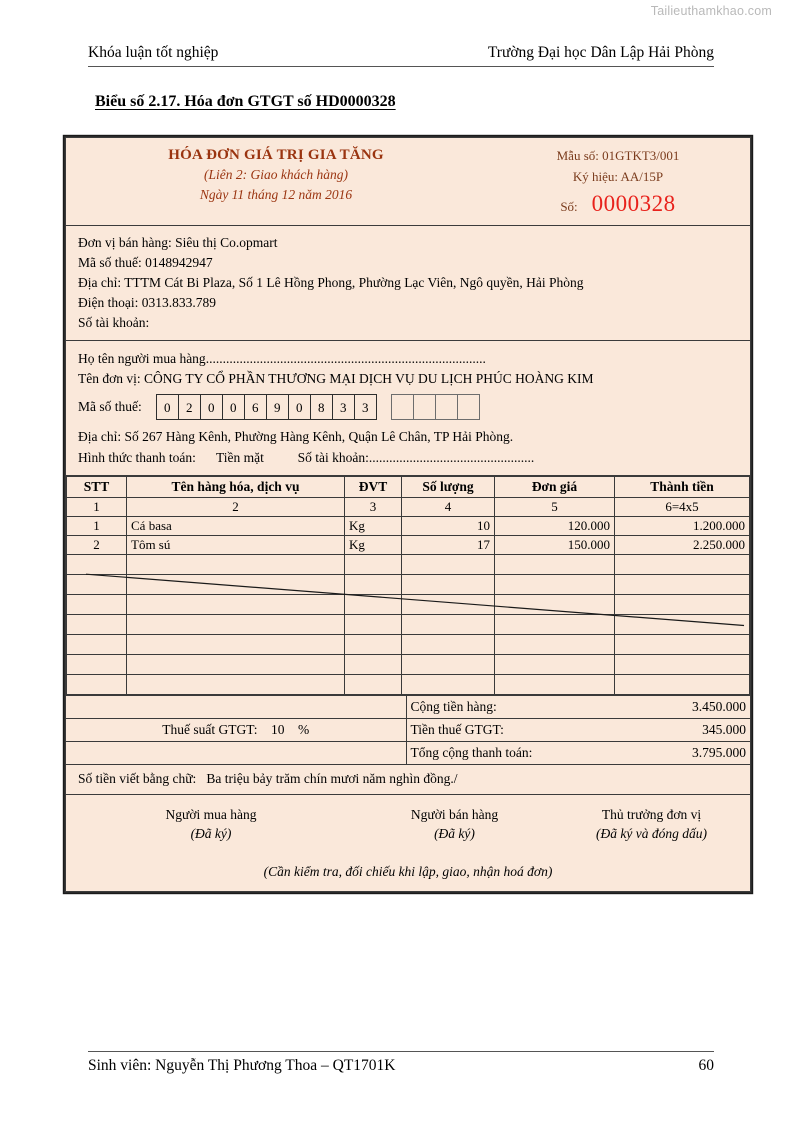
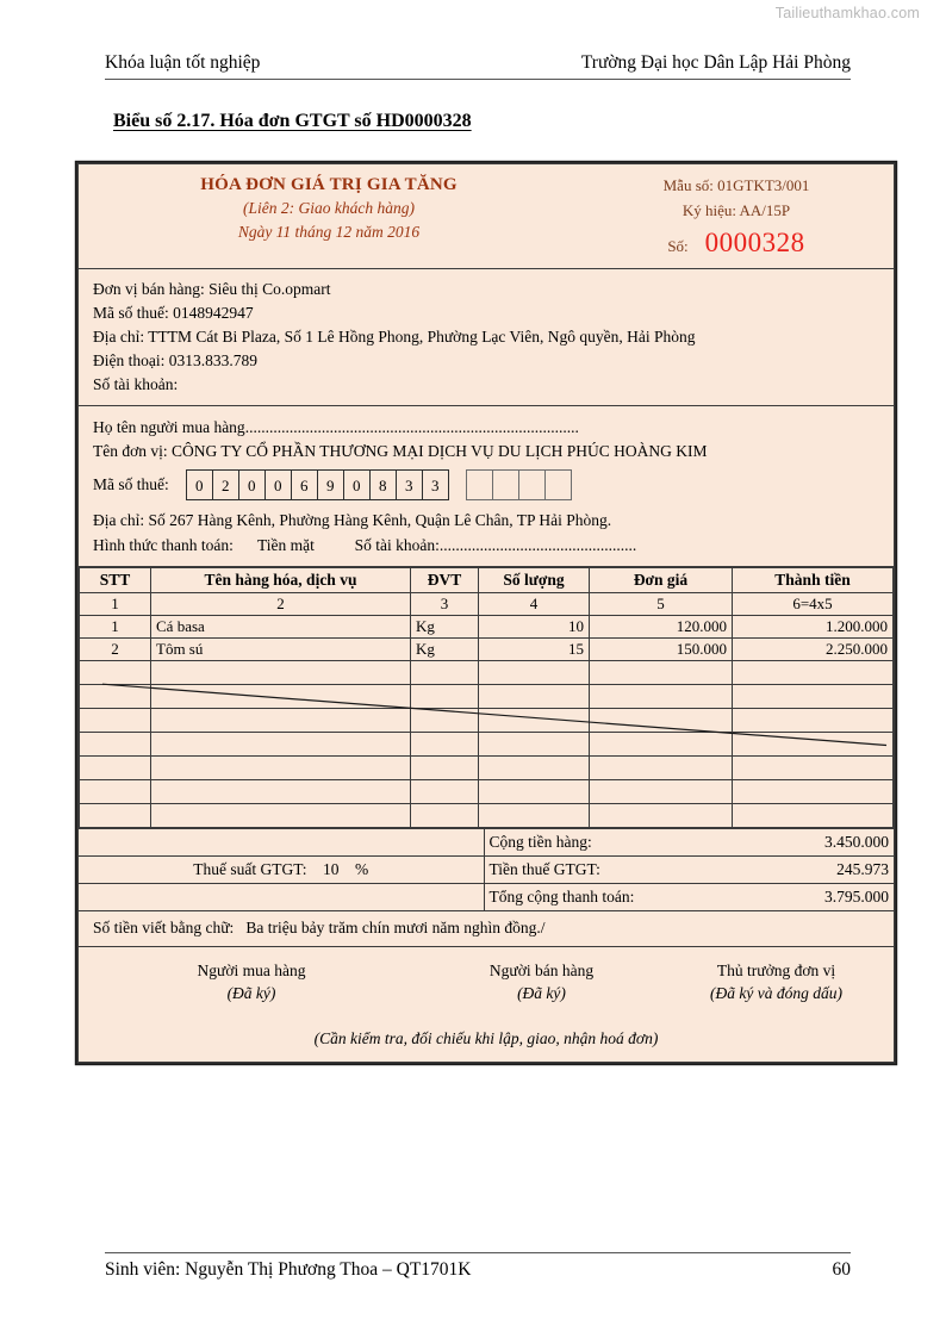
  Tailieuthamkhao.com
  Khóa luận tốt nghiệp
  Trường Đại học Dân Lập Hải Phòng
  Biểu số 2.17. Hóa đơn GTGT số HD0000328
  HÓA ĐƠN GIÁ TRỊ GIA TĂNG
  (Liên 2: Giao khách hàng)
  Ngày 11 tháng 12 năm 2016
  Mẫu số: 01GTKT3/001
  Ký hiệu: AA/15P
  Số:
  0000328
  Đơn vị bán hàng: Siêu thị Co.opmart
  Mã số thuế: 0148942947
  Địa chỉ: TTTM Cát Bi Plaza, Số 1 Lê Hồng Phong, Phường Lạc Viên, Ngô quyền, Hải Phòng
  Điện thoại: 0313.833.789
  Số tài khoản:
  Họ tên người mua hàng...................................................................................
  Tên đơn vị: CÔNG TY CỔ PHẦN THƯƠNG MẠI DỊCH VỤ DU LỊCH PHÚC HOÀNG KIM
  Mã số thuế:
  0
  2
  0
  0
  6
  9
  0
  8
  3
  3
  Địa chỉ: Số 267 Hàng Kênh, Phường Hàng Kênh, Quận Lê Chân, TP Hải Phòng.
  Hình thức thanh toán: Tiền mặt Số tài khoản:.................................................
  STT	Tên hàng hóa, dịch vụ	ĐVT	Số lượng	Đơn giá	Thành tiền
  1	2	3	4	5	6=4x5
  1	Cá basa	Kg	10	120.000	1.200.000
- 2	Tôm sú	Kg	17	150.000	2.250.000
+ 2	Tôm sú	Kg	15	150.000	2.250.000
  	Cộng tiền hàng:	3.450.000
- Thuế suất GTGT: 10 %	Tiền thuế GTGT:	345.000
+ Thuế suất GTGT: 10 %	Tiền thuế GTGT:	245.973
  	Tổng cộng thanh toán:	3.795.000
  Số tiền viết bằng chữ: Ba triệu bảy trăm chín mươi năm nghìn đồng./
  Người mua hàng
  (Đã ký)
  Người bán hàng
  (Đã ký)
  Thủ trưởng đơn vị
  (Đã ký và đóng dấu)
  (Cần kiểm tra, đối chiếu khi lập, giao, nhận hoá đơn)
  Sinh viên: Nguyễn Thị Phương Thoa – QT1701K
  60
